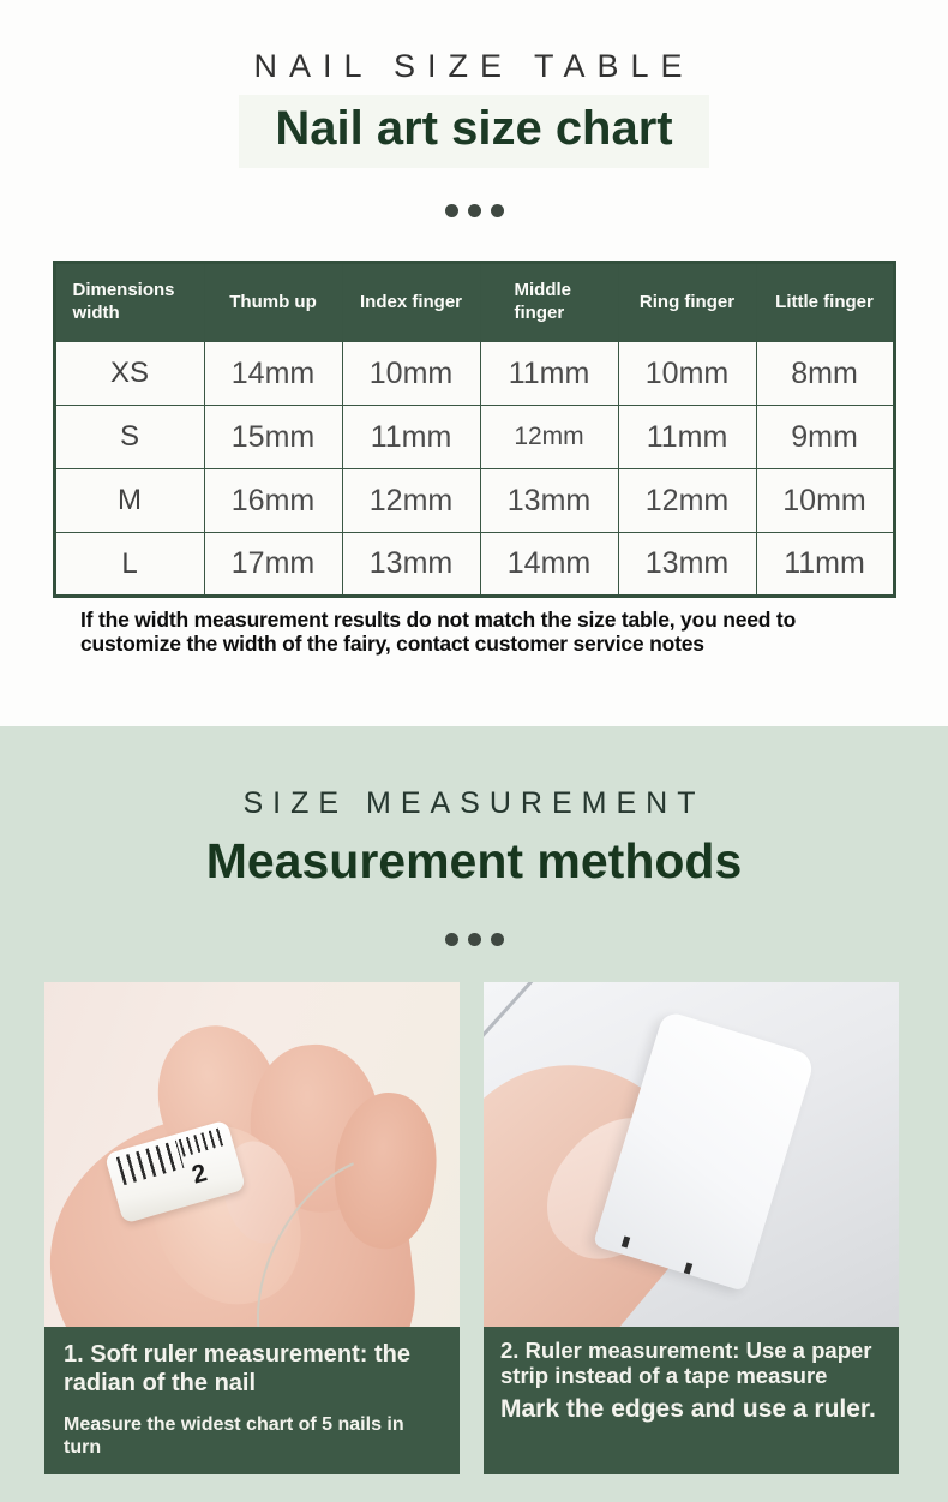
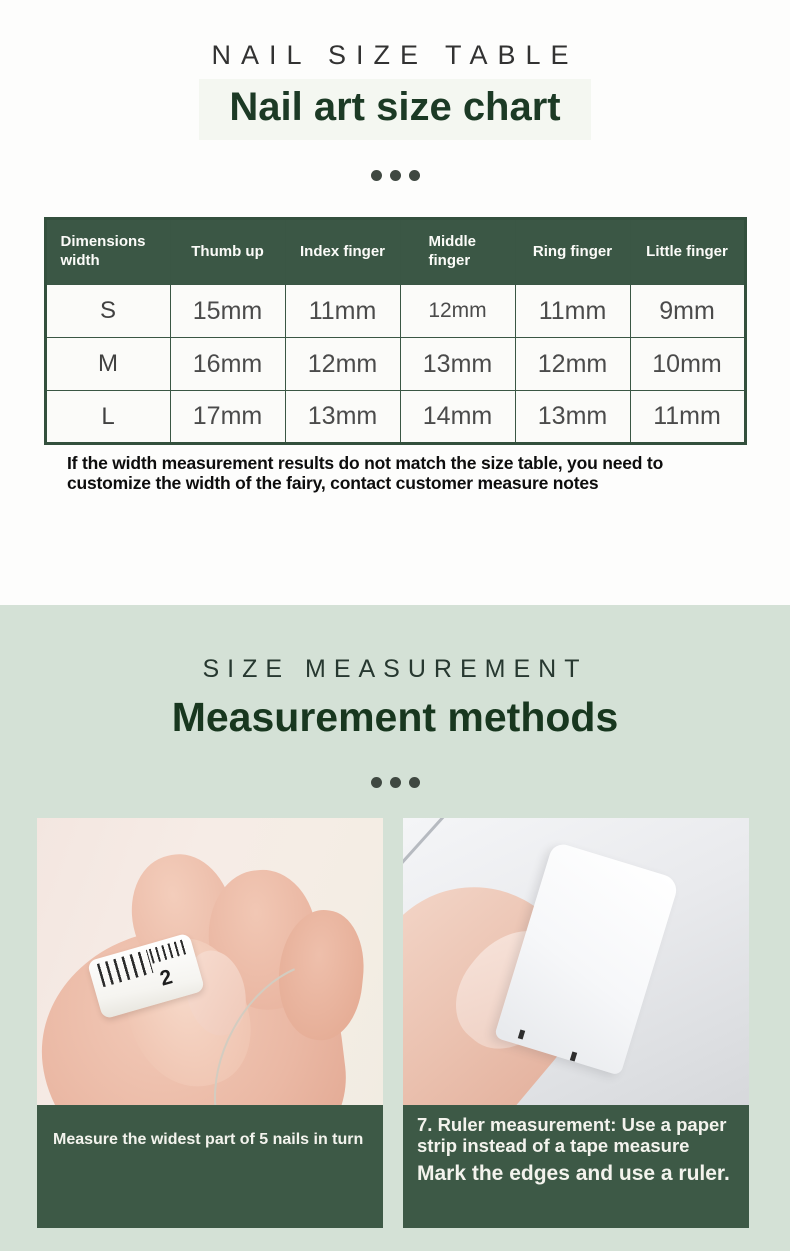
  NAIL SIZE TABLE
  Nail art size chart
  Dimensions width	Thumb up	Index finger	Middle finger	Ring finger	Little finger
- XS	14mm	10mm	11mm	10mm	8mm
  S	15mm	11mm	12mm	11mm	9mm
  M	16mm	12mm	13mm	12mm	10mm
  L	17mm	13mm	14mm	13mm	11mm
- If the width measurement results do not match the size table, you need to customize the width of the fairy, contact customer service notes
+ If the width measurement results do not match the size table, you need to customize the width of the fairy, contact customer measure notes
  SIZE MEASUREMENT
  Measurement methods
- 1. Soft ruler measurement: the radian of the nail
- Measure the widest chart of 5 nails in turn
+ Measure the widest part of 5 nails in turn
- 2. Ruler measurement: Use a paper strip instead of a tape measure
+ 7. Ruler measurement: Use a paper strip instead of a tape measure
  Mark the edges and use a ruler.
